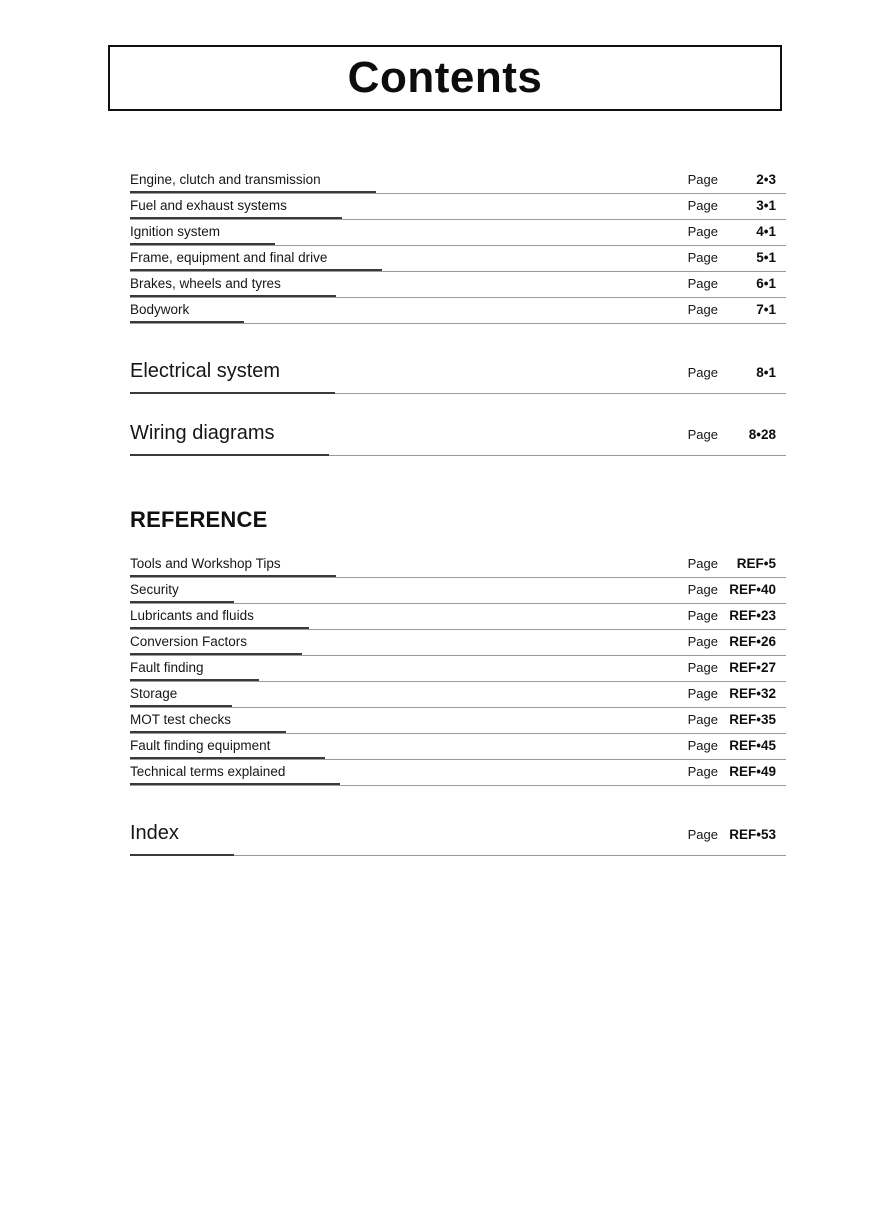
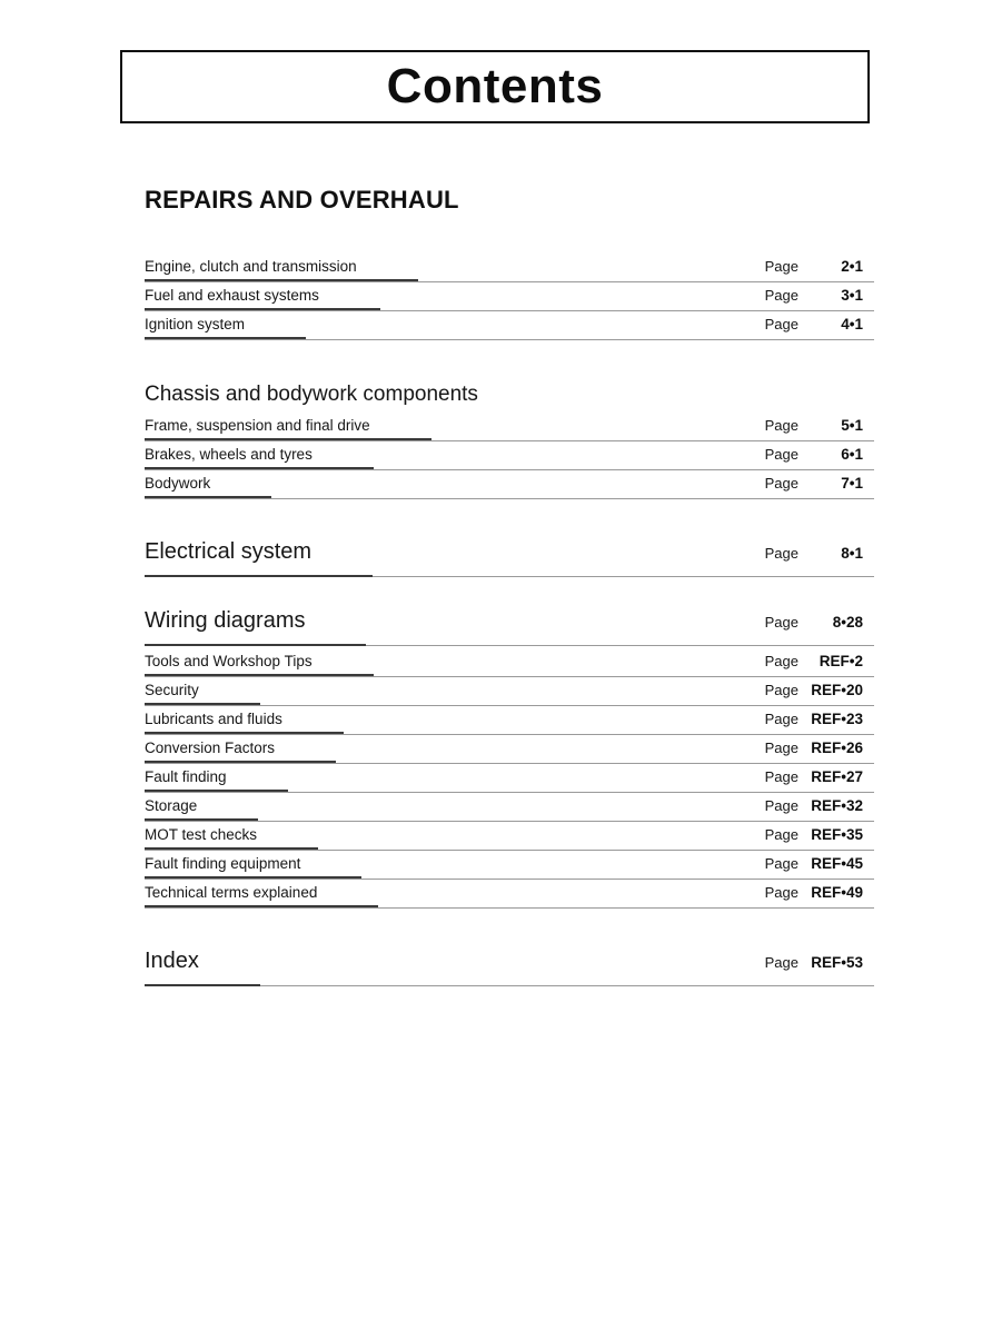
  Contents
+ REPAIRS AND OVERHAUL
  Engine, clutch and transmission
  Page
- 2•3
+ 2•1
  Fuel and exhaust systems
  Page
  3•1
  Ignition system
  Page
  4•1
+ Chassis and bodywork components
- Frame, equipment and final drive
+ Frame, suspension and final drive
  Page
  5•1
  Brakes, wheels and tyres
  Page
  6•1
  Bodywork
  Page
  7•1
  Electrical system
  Page
  8•1
  Wiring diagrams
  Page
  8•28
- REFERENCE
  Tools and Workshop Tips
  Page
- REF•5
+ REF•2
  Security
  Page
- REF•40
+ REF•20
  Lubricants and fluids
  Page
  REF•23
  Conversion Factors
  Page
  REF•26
  Fault finding
  Page
  REF•27
  Storage
  Page
  REF•32
  MOT test checks
  Page
  REF•35
  Fault finding equipment
  Page
  REF•45
  Technical terms explained
  Page
  REF•49
  Index
  Page
  REF•53
